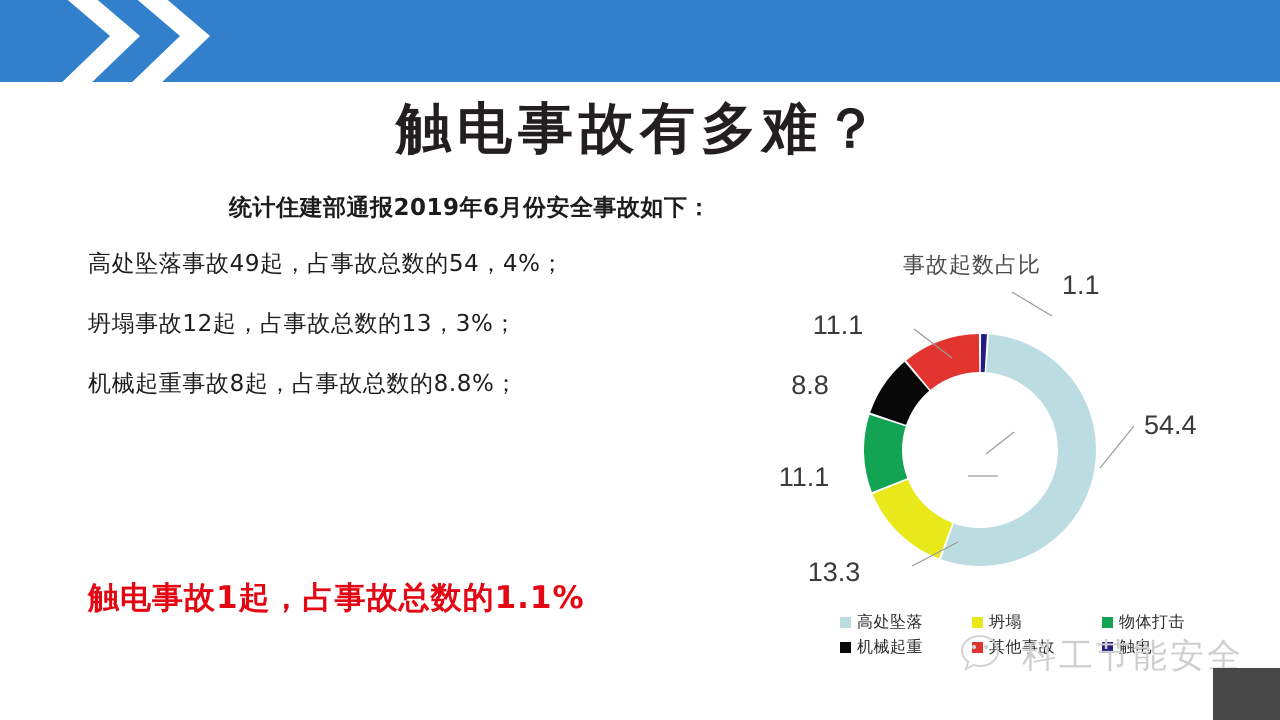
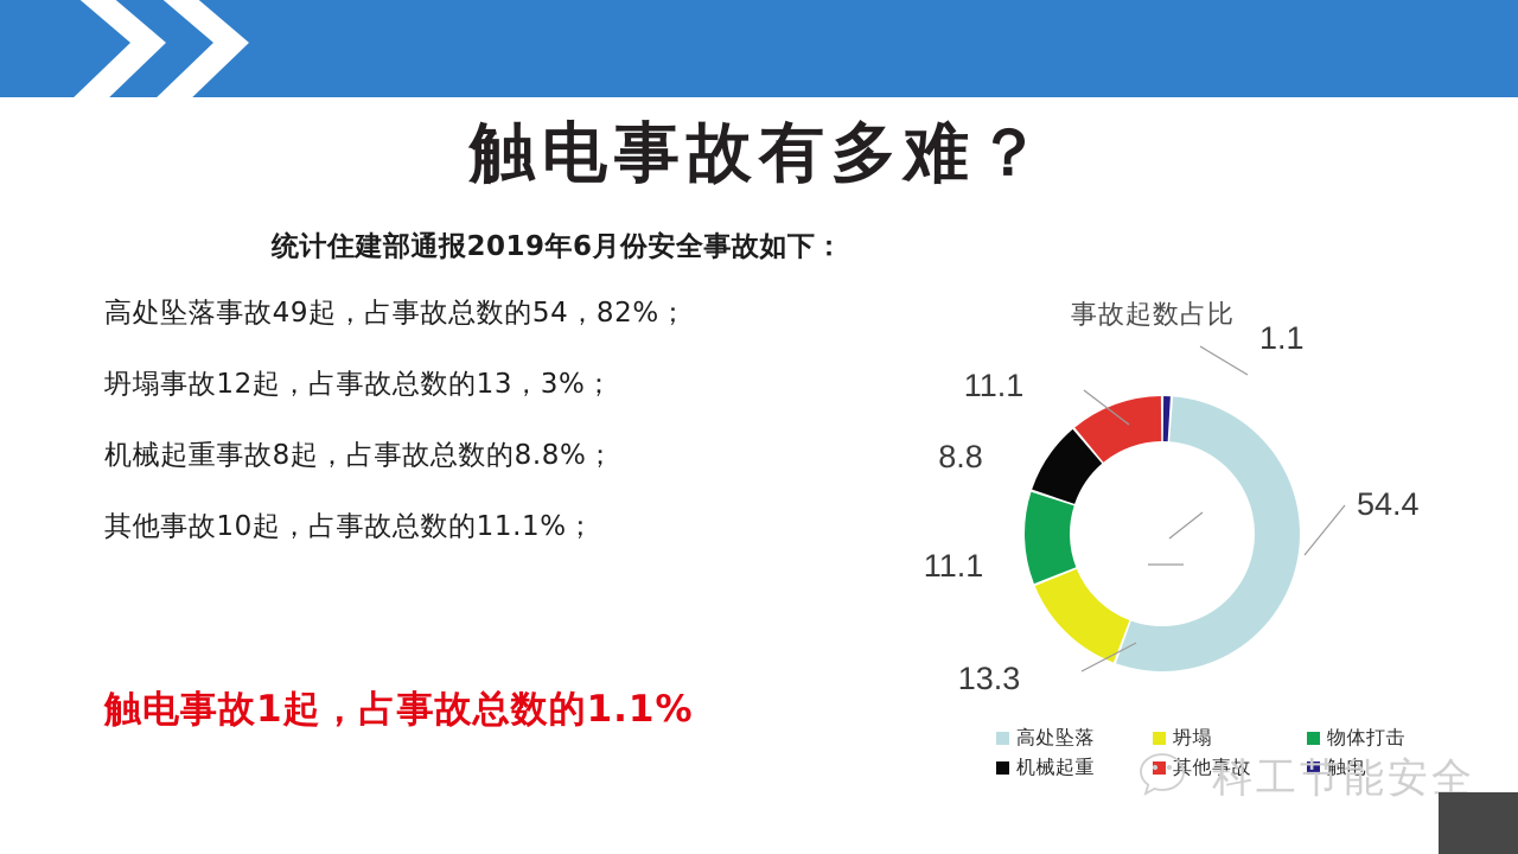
  触电事故有多难？
  统计住建部通报2019年6月份安全事故如下：
- 高处坠落事故49起，占事故总数的54，4%；
+ 高处坠落事故49起，占事故总数的54，82%；
  坍塌事故12起，占事故总数的13，3%；
  机械起重事故8起，占事故总数的8.8%；
+ 其他事故10起，占事故总数的11.1%；
  触电事故1起，占事故总数的1.1%
  事故起数占比
  11.1
  8.8
  11.1
  13.3
  1.1
  54.4
  高处坠落
  坍塌
  物体打击
  机械起重
  他事故
  触电
  科工节能安全
